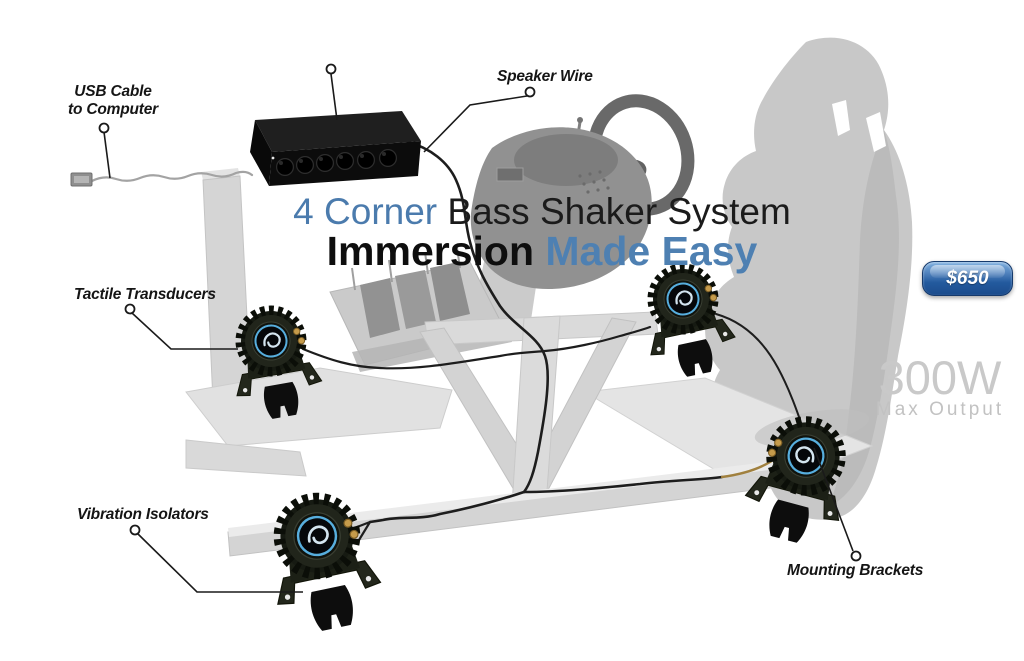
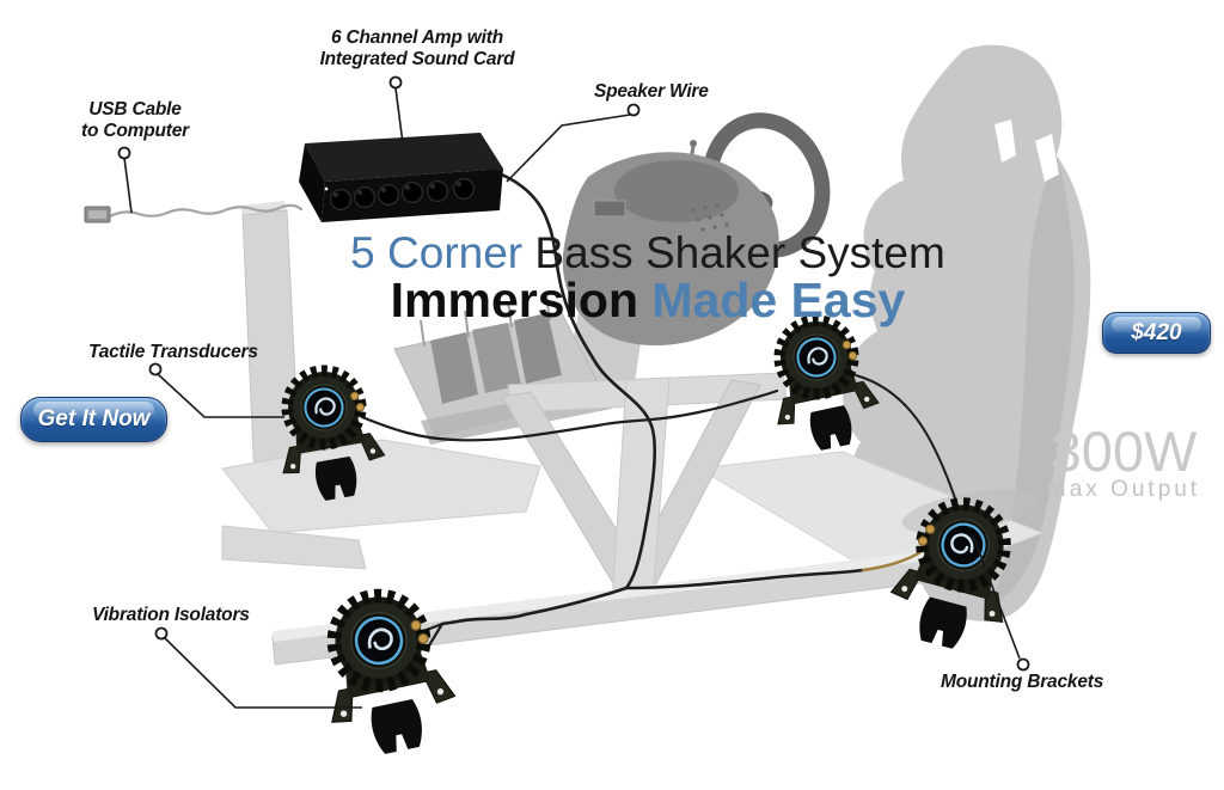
  USB Cable
  to Computer
+ 6 Channel Amp with
+ Integrated Sound Card
  Speaker Wire
  Tactile Transducers
  Vibration Isolators
  Mounting Brackets
- 4 Corner Bass Shaker System
+ 5 Corner Bass Shaker System
  Immersion Made Easy
  300W
  Max Output
+ Get It Now
- $650
+ $420
